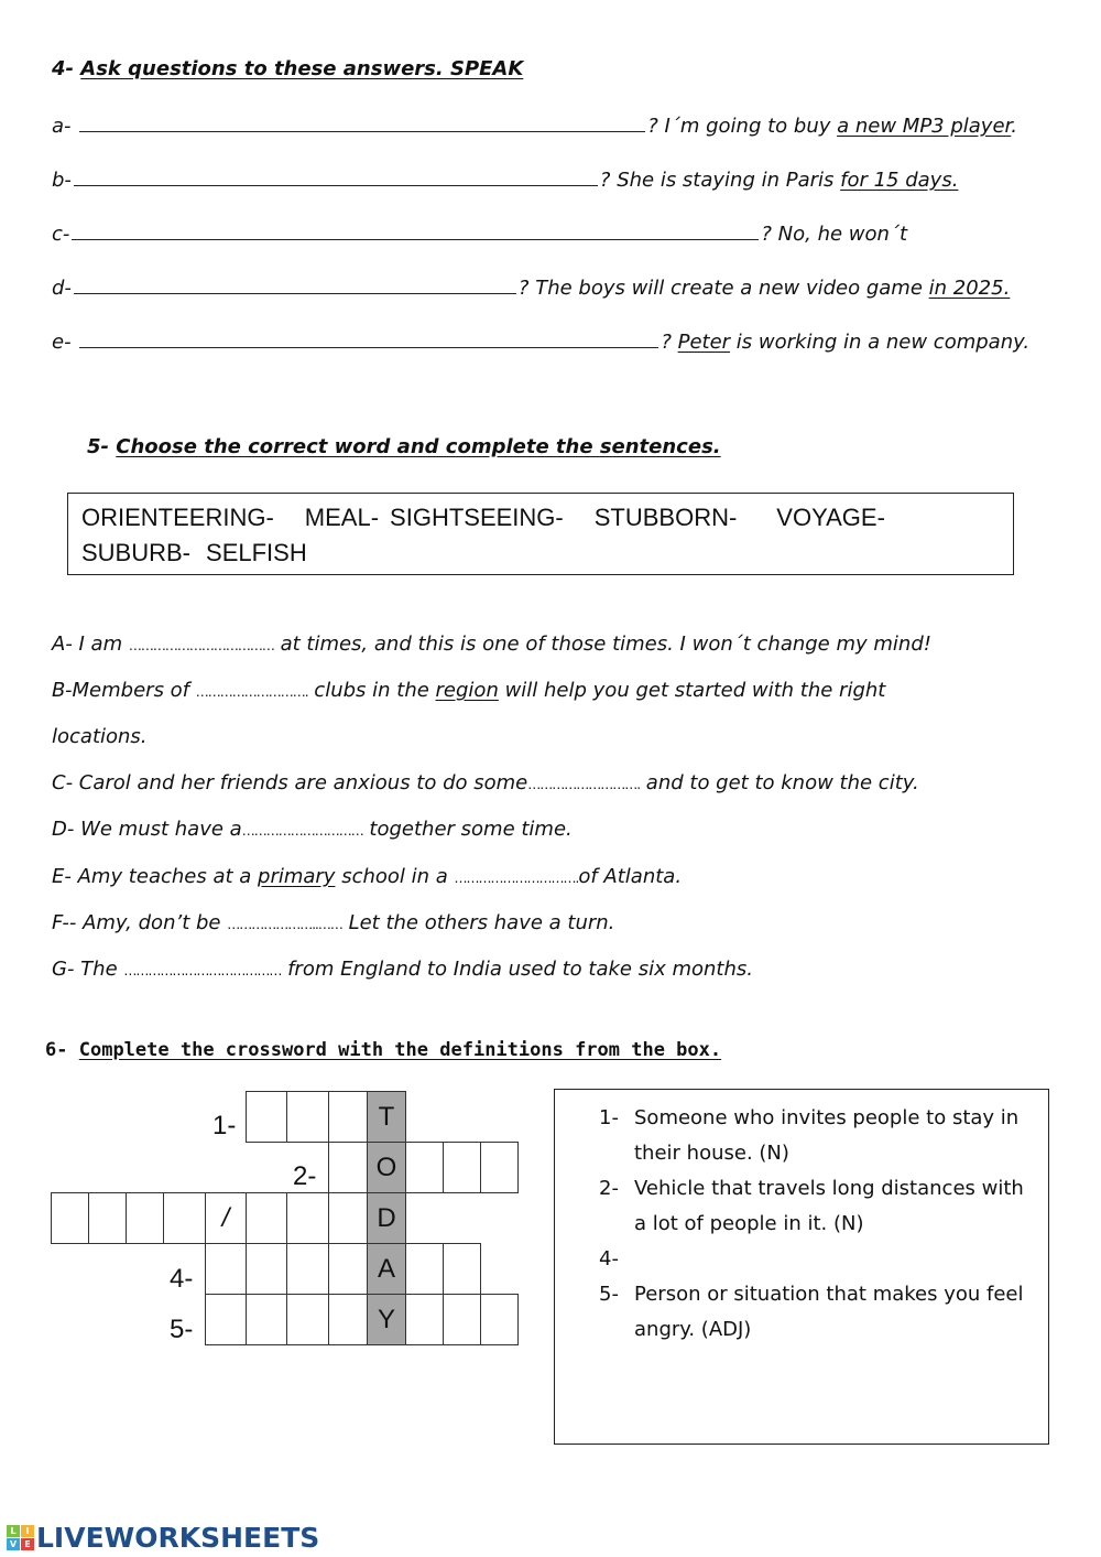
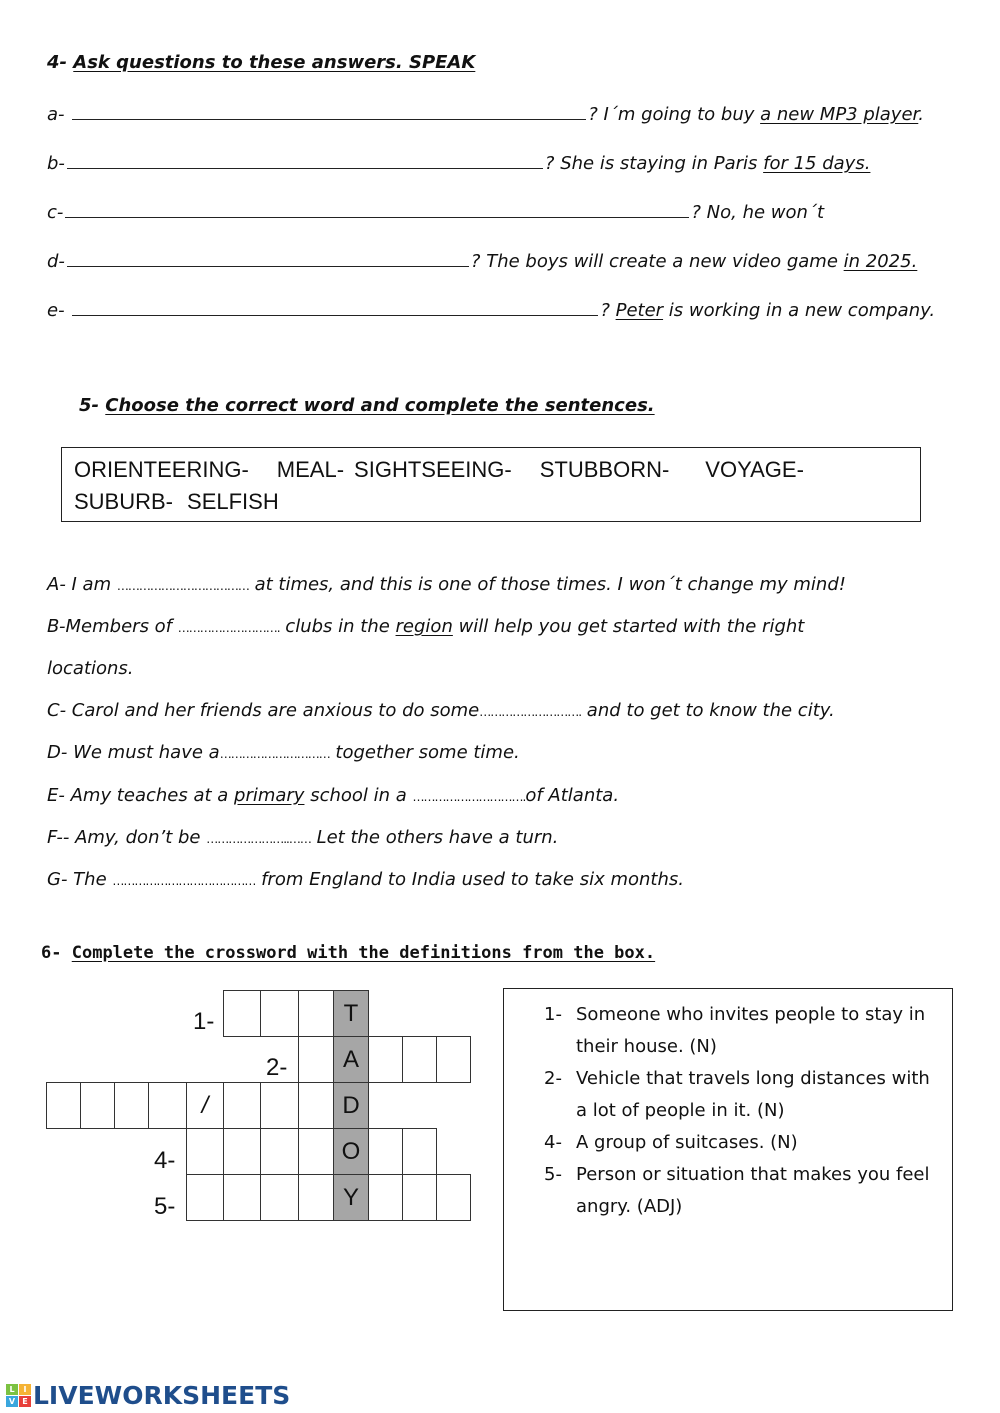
  4- Ask questions to these answers. SPEAK
  a- ? I´m going to buy a new MP3 player.
  b- ? She is staying in Paris for 15 days.
  c- ? No, he won´t
  d- ? The boys will create a new video game in 2025.
  e- ? Peter is working in a new company.
  5- Choose the correct word and complete the sentences.
  ORIENTEERING- MEAL- SIGHTSEEING- STUBBORN- VOYAGE-
  SUBURB- SELFISH
  A- I am ……………………………… at times, and this is one of those times. I won´t change my mind!
  B-Members of ………………………. clubs in the region will help you get started with the right
  locations.
  C- Carol and her friends are anxious to do some………………………. and to get to know the city.
  D- We must have a………………………… together some time.
  E- Amy teaches at a primary school in a ………………………….of Atlanta.
  F-- Amy, don’t be …………………..…… Let the others have a turn.
  G- The ………………………………… from England to India used to take six months.
  6- Complete the crossword with the definitions from the box.
  1-
  2-
  4-
  5-
  T
- O
+ A
  /
  D
- A
+ O
  Y
  1-
  Someone who invites people to stay in their house. (N)
  2-
  Vehicle that travels long distances with a lot of people in it. (N)
  4-
+ A group of suitcases. (N)
  5-
  Person or situation that makes you feel angry. (ADJ)
  L
  I
  V
  E
  LIVEWORKSHEETS
